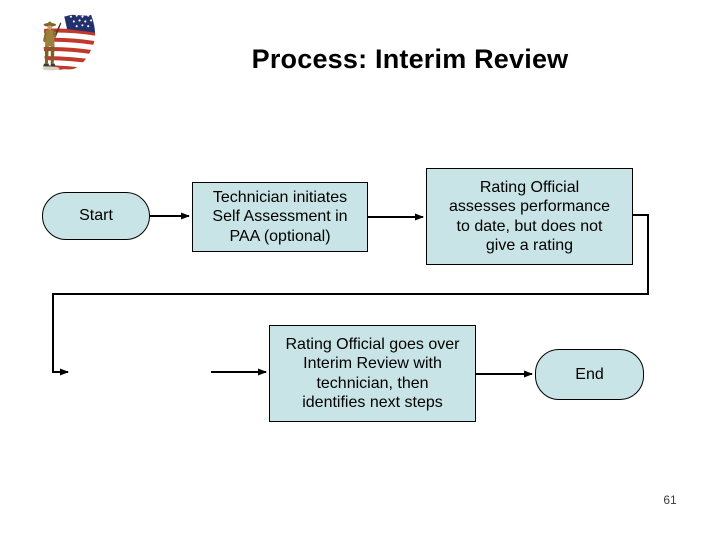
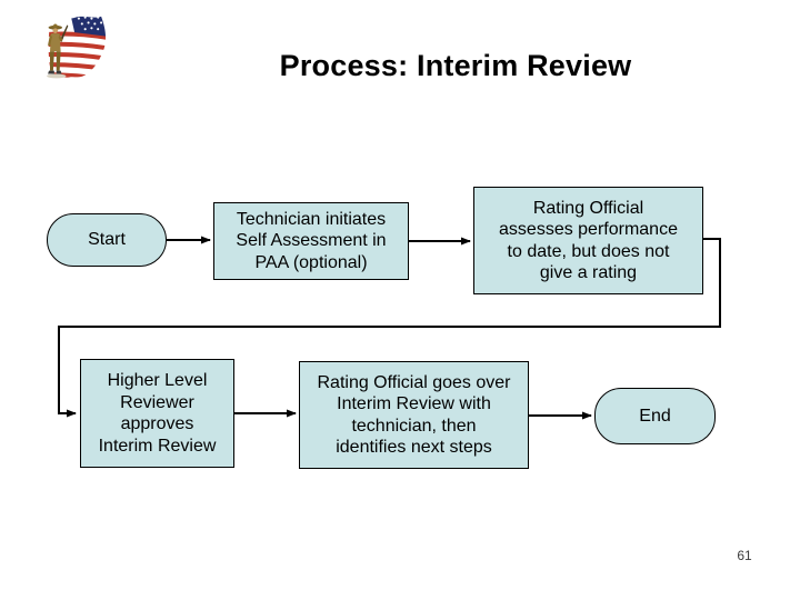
  Process: Interim Review
  Start
  Technician initiates
  Self Assessment in
  PAA (optional)
  Rating Official
  assesses performance
  to date, but does not
  give a rating
+ Higher Level
+ Reviewer
+ approves
+ Interim Review
  Rating Official goes over
  Interim Review with
  technician, then
  identifies next steps
  End
  61
